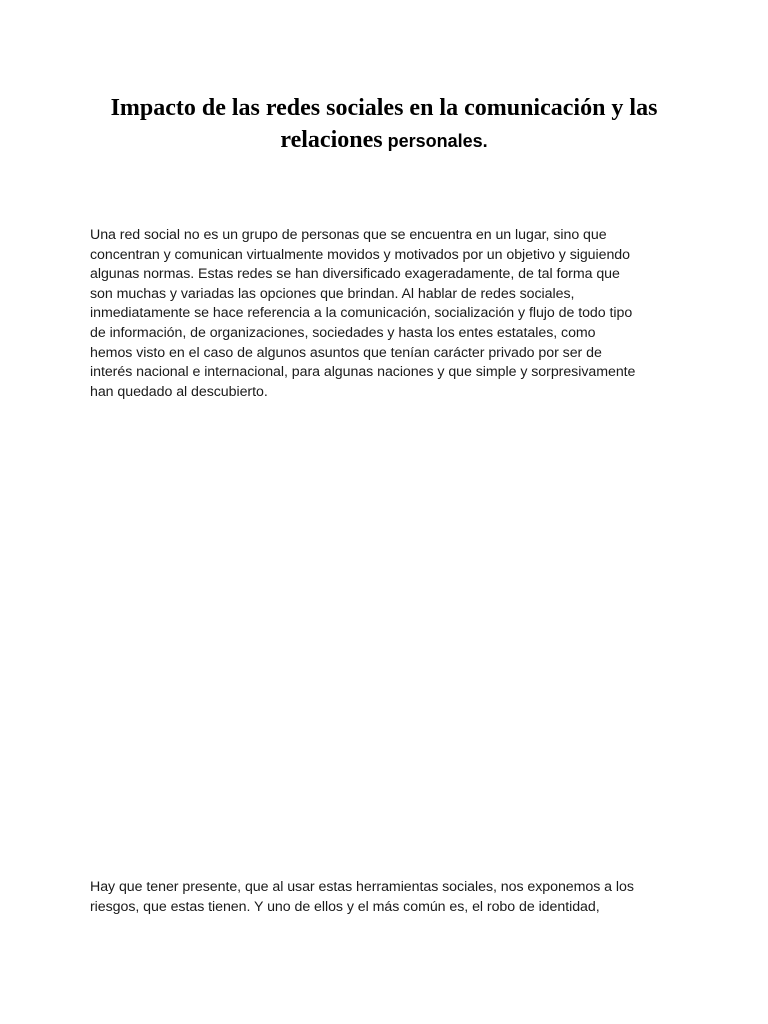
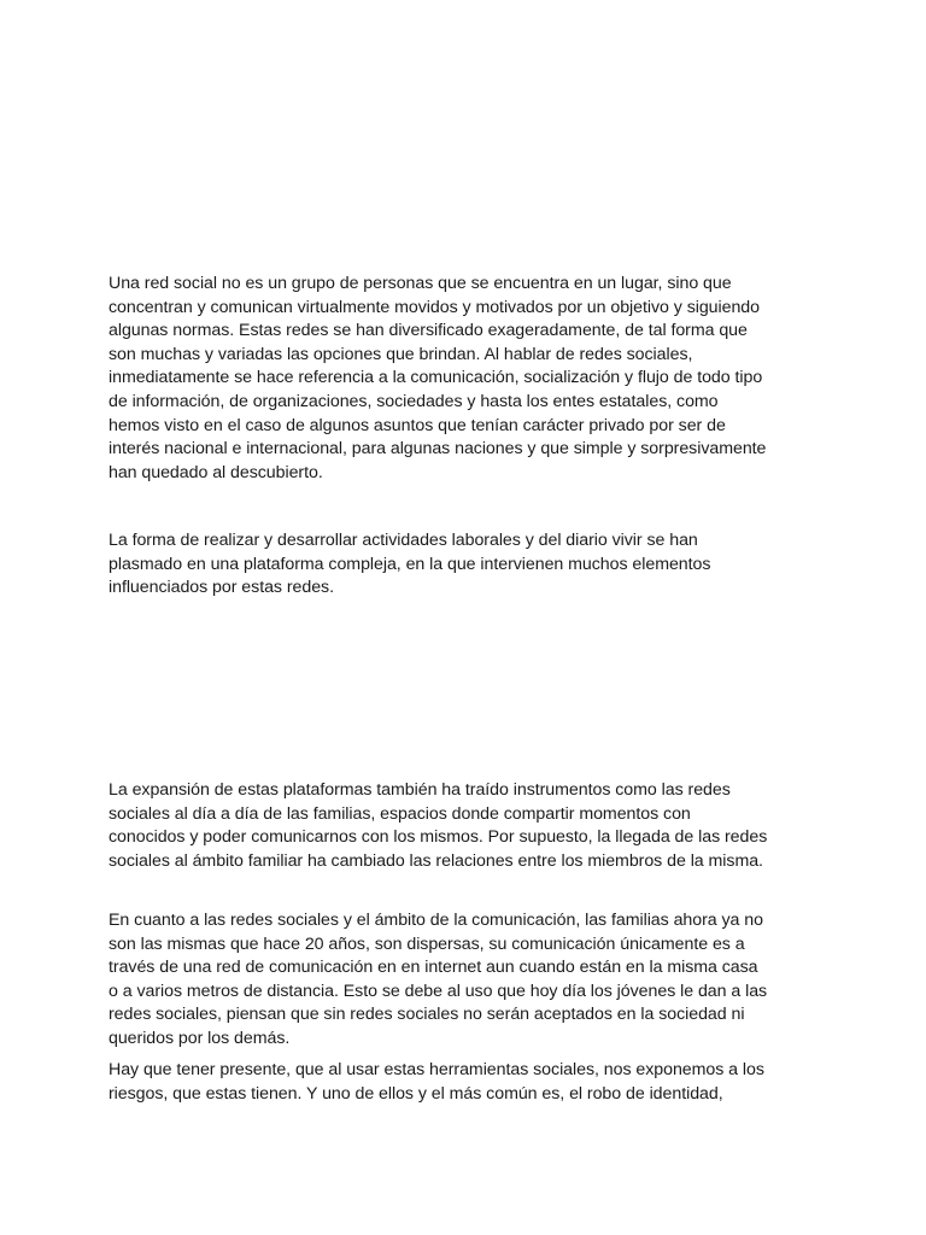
- Impacto de las redes sociales en la comunicación y las relaciones personales.
  Una red social no es un grupo de personas que se encuentra en un lugar, sino que
  concentran y comunican virtualmente movidos y motivados por un objetivo y siguiendo
  algunas normas. Estas redes se han diversificado exageradamente, de tal forma que
  son muchas y variadas las opciones que brindan. Al hablar de redes sociales,
  inmediatamente se hace referencia a la comunicación, socialización y flujo de todo tipo
  de información, de organizaciones, sociedades y hasta los entes estatales, como
  hemos visto en el caso de algunos asuntos que tenían carácter privado por ser de
  interés nacional e internacional, para algunas naciones y que simple y sorpresivamente
  han quedado al descubierto.
+ La forma de realizar y desarrollar actividades laborales y del diario vivir se han
+ plasmado en una plataforma compleja, en la que intervienen muchos elementos
+ influenciados por estas redes.
+ La expansión de estas plataformas también ha traído instrumentos como las redes
+ sociales al día a día de las familias, espacios donde compartir momentos con
+ conocidos y poder comunicarnos con los mismos. Por supuesto, la llegada de las redes
+ sociales al ámbito familiar ha cambiado las relaciones entre los miembros de la misma.
+ En cuanto a las redes sociales y el ámbito de la comunicación, las familias ahora ya no
+ son las mismas que hace 20 años, son dispersas, su comunicación únicamente es a
+ través de una red de comunicación en en internet aun cuando están en la misma casa
+ o a varios metros de distancia. Esto se debe al uso que hoy día los jóvenes le dan a las
+ redes sociales, piensan que sin redes sociales no serán aceptados en la sociedad ni
+ queridos por los demás.
  Hay que tener presente, que al usar estas herramientas sociales, nos exponemos a los
  riesgos, que estas tienen. Y uno de ellos y el más común es, el robo de identidad,
